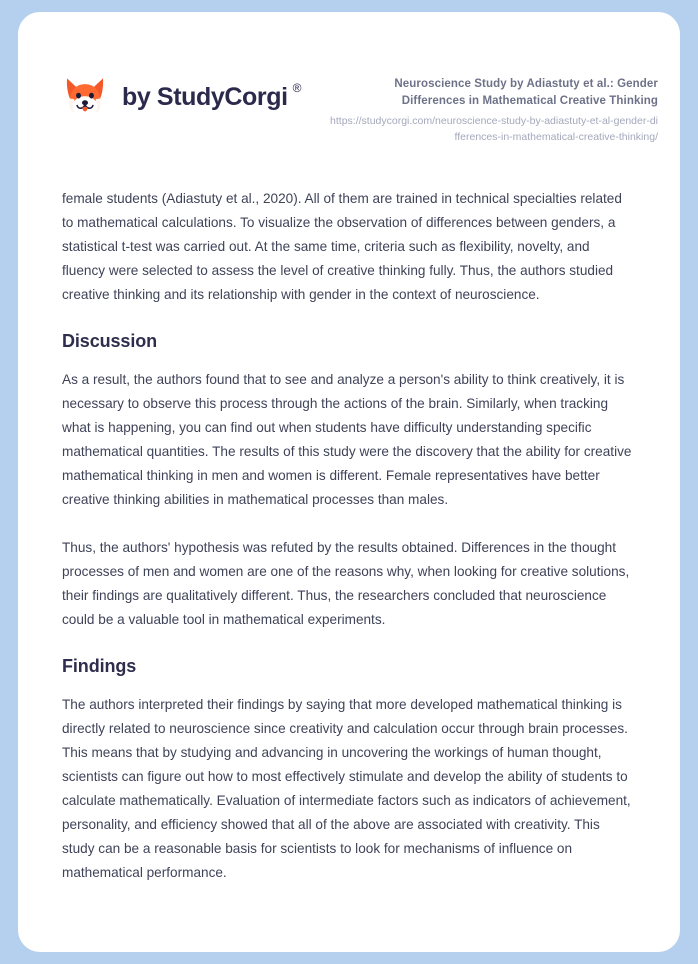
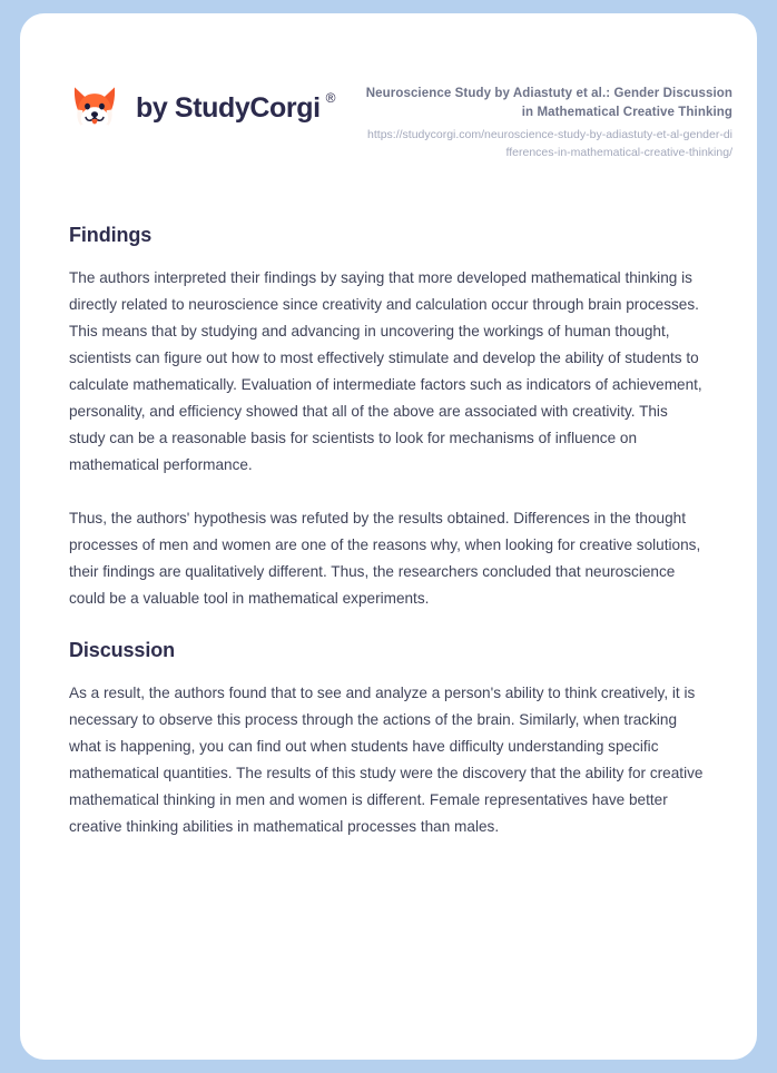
  by StudyCorgi
  ®
- Neuroscience Study by Adiastuty et al.: Gender Differences in Mathematical Creative Thinking
+ Neuroscience Study by Adiastuty et al.: Gender Discussion in Mathematical Creative Thinking
  https://studycorgi.com/neuroscience-study-by-adiastuty-et-al-gender-differences-in-mathematical-creative-thinking/
- female students (Adiastuty et al., 2020). All of them are trained in technical specialties related to mathematical calculations. To visualize the observation of differences between genders, a statistical t-test was carried out. At the same time, criteria such as flexibility, novelty, and fluency were selected to assess the level of creative thinking fully. Thus, the authors studied creative thinking and its relationship with gender in the context of neuroscience.
- Discussion
+ Findings
- As a result, the authors found that to see and analyze a person's ability to think creatively, it is necessary to observe this process through the actions of the brain. Similarly, when tracking what is happening, you can find out when students have difficulty understanding specific mathematical quantities. The results of this study were the discovery that the ability for creative mathematical thinking in men and women is different. Female representatives have better creative thinking abilities in mathematical processes than males.
+ The authors interpreted their findings by saying that more developed mathematical thinking is directly related to neuroscience since creativity and calculation occur through brain processes. This means that by studying and advancing in uncovering the workings of human thought, scientists can figure out how to most effectively stimulate and develop the ability of students to calculate mathematically. Evaluation of intermediate factors such as indicators of achievement, personality, and efficiency showed that all of the above are associated with creativity. This study can be a reasonable basis for scientists to look for mechanisms of influence on mathematical performance.
  Thus, the authors' hypothesis was refuted by the results obtained. Differences in the thought processes of men and women are one of the reasons why, when looking for creative solutions, their findings are qualitatively different. Thus, the researchers concluded that neuroscience could be a valuable tool in mathematical experiments.
- Findings
+ Discussion
- The authors interpreted their findings by saying that more developed mathematical thinking is directly related to neuroscience since creativity and calculation occur through brain processes. This means that by studying and advancing in uncovering the workings of human thought, scientists can figure out how to most effectively stimulate and develop the ability of students to calculate mathematically. Evaluation of intermediate factors such as indicators of achievement, personality, and efficiency showed that all of the above are associated with creativity. This study can be a reasonable basis for scientists to look for mechanisms of influence on mathematical performance.
+ As a result, the authors found that to see and analyze a person's ability to think creatively, it is necessary to observe this process through the actions of the brain. Similarly, when tracking what is happening, you can find out when students have difficulty understanding specific mathematical quantities. The results of this study were the discovery that the ability for creative mathematical thinking in men and women is different. Female representatives have better creative thinking abilities in mathematical processes than males.
